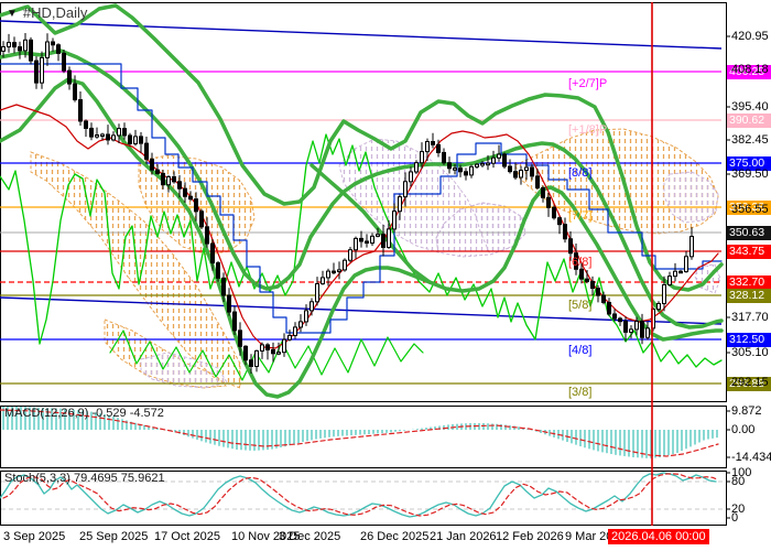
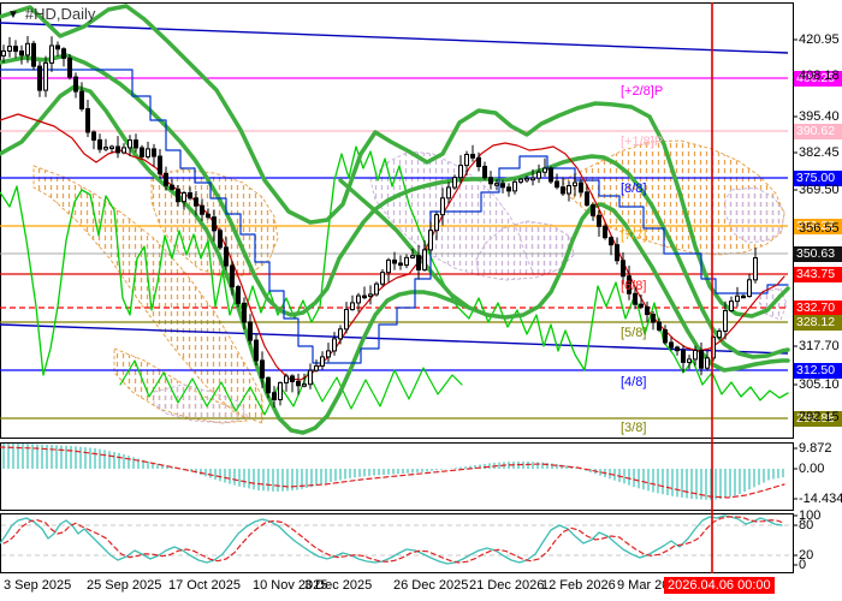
  ▼ #HD,Daily
- MACD(12,26,9) -0.529 -4.572
- Stoch(5,3,3) 79.4695 75.9621
- [+2/7]P
+ [+2/8]P
  406.25
  [+1/8]P
  390.62
  [8/8]
  375.00
  [7/7]
  359.38
  350.63
  [6/8]
  343.75
  332.70
  [5/8]
  328.12
  [4/8]
  312.50
  [3/8]
  296.88
  420.95
  408.18
  395.40
  382.45
  369.50
  356.55
  317.70
  305.10
  292.15
  9.872
  0.00
  -14.434
  100
  80
  20
  0
  3 Sep 2025
  25 Sep 2025
  17 Oct 2025
  10 Nov 2025
  3 Dec 2025
  26 Dec 2025
- 21 Jan 2026
+ 21 Dec 2026
  12 Feb 2026
  2026.04.06 00:00
